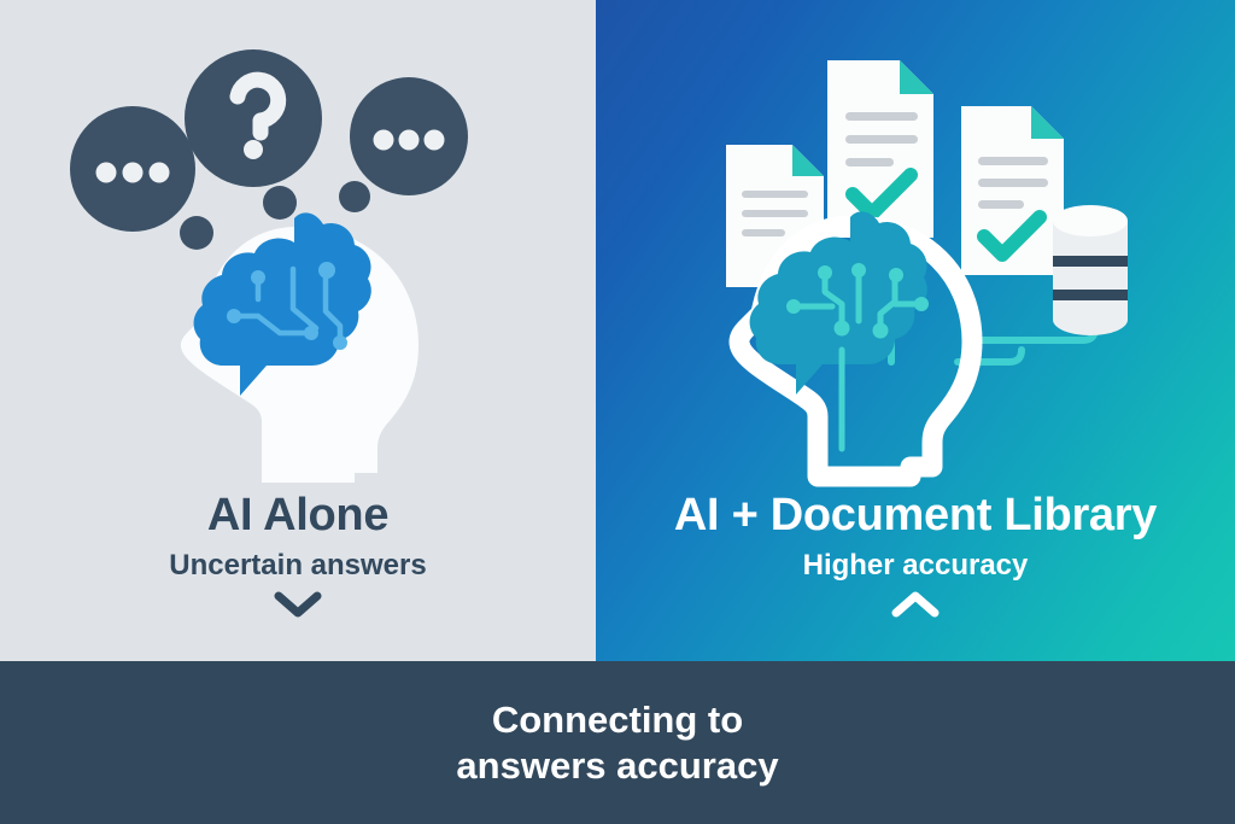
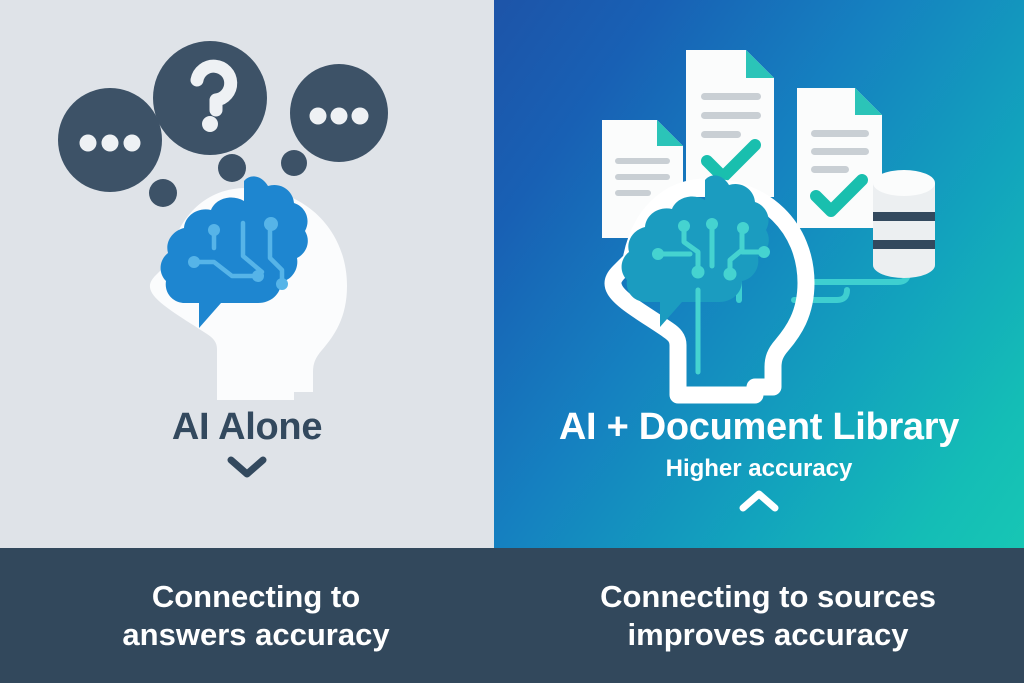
  AI Alone
- Uncertain answers
  AI + Document Library
  Higher accuracy
  Connecting to
  answers accuracy
+ Connecting to sources
+ improves accuracy
